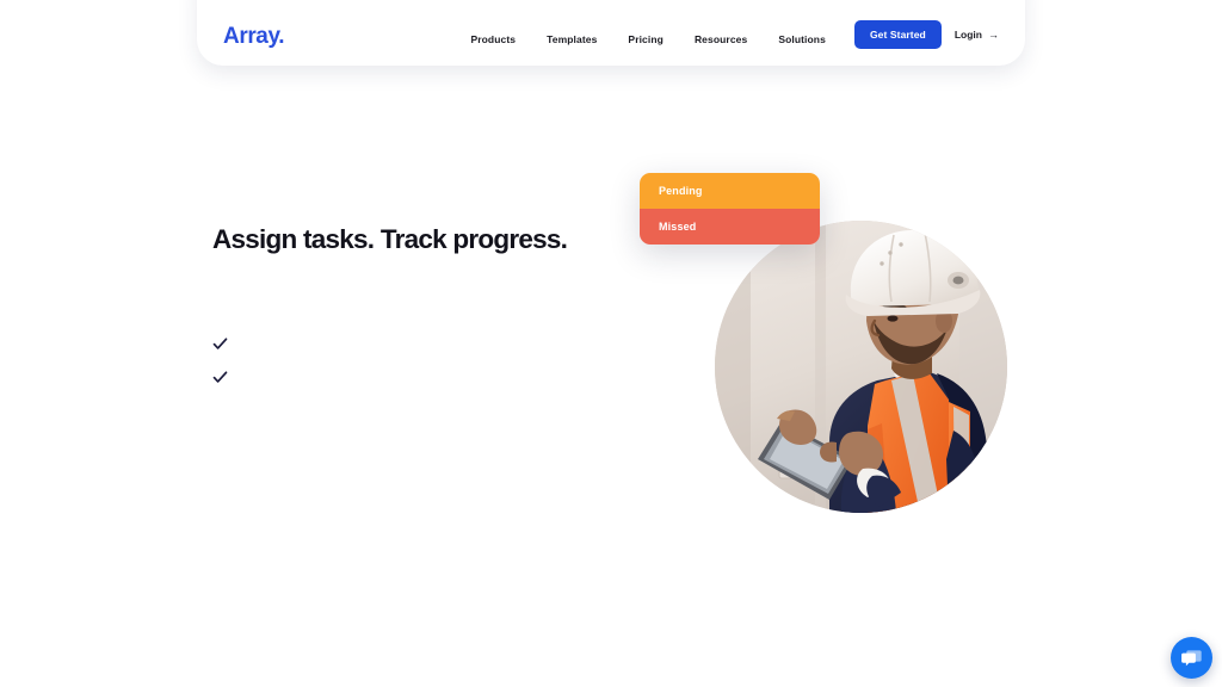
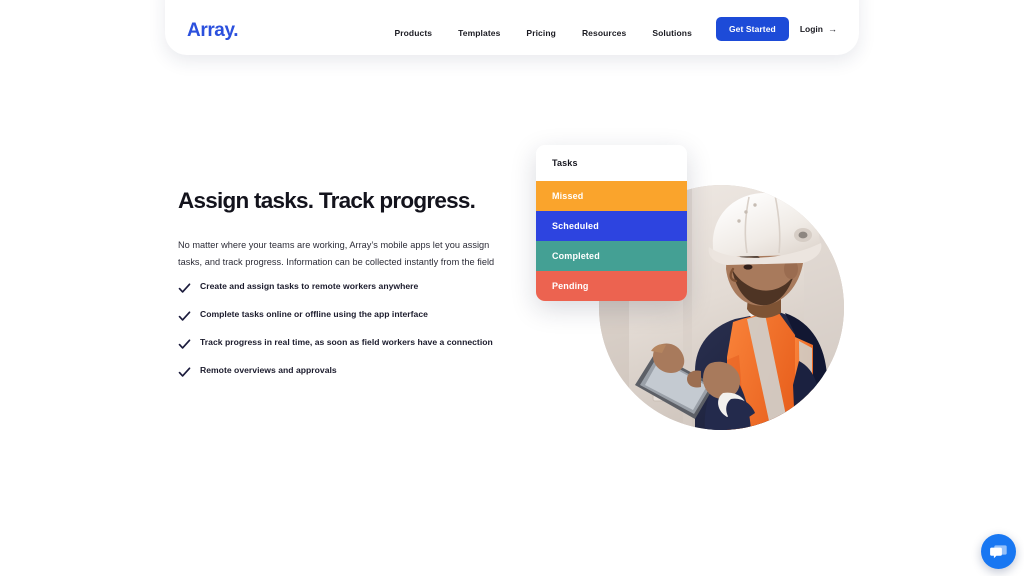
  Array.
  Products
  Templates
  Pricing
  Resources
  Solutions
  Get Started
  Login
  →
  Assign tasks. Track progress.
+ No matter where your teams are working, Array’s mobile apps let you assign tasks, and track progress. Information can be collected instantly from the field
+ Create and assign tasks to remote workers anywhere
+ Complete tasks online or offline using the app interface
+ Track progress in real time, as soon as field workers have a connection
+ Remote overviews and approvals
+ Tasks
- Pending
+ Missed
+ Scheduled
+ Completed
- Missed
+ Pending
